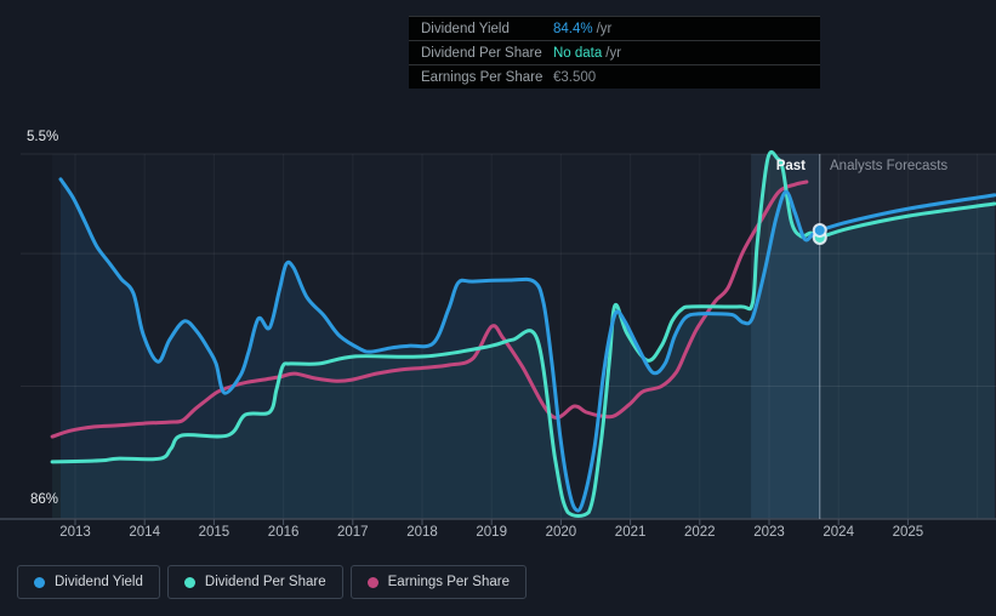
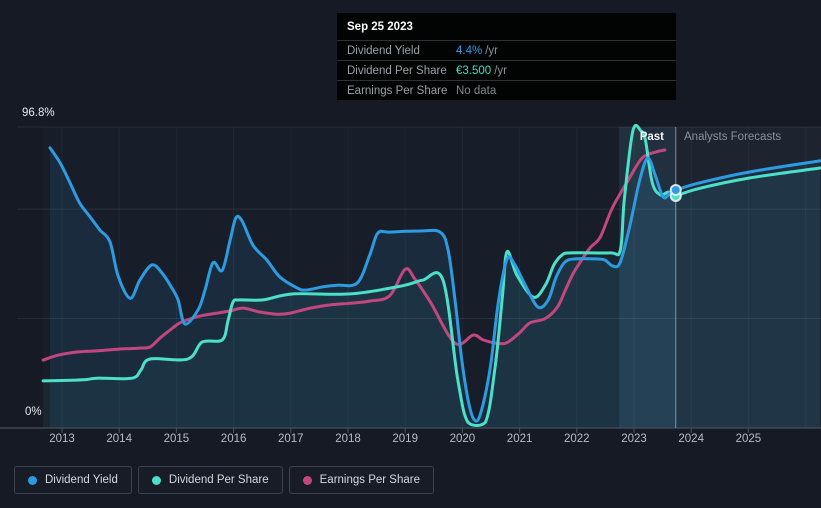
- 5.5%
+ 96.8%
- 86%
+ 0%
  2013
  2014
  2015
  2016
  2017
  2018
  2019
  2020
  2021
  2022
  2023
  2024
  2025
  Past
  Analysts Forecasts
+ Sep 25 2023
  Dividend Yield
- 84.4%
+ 4.4%
  /yr
  Dividend Per Share
- No data
+ €3.500
  /yr
  Earnings Per Share
- €3.500
+ No data
  Dividend Yield
  Dividend Per Share
  Earnings Per Share
